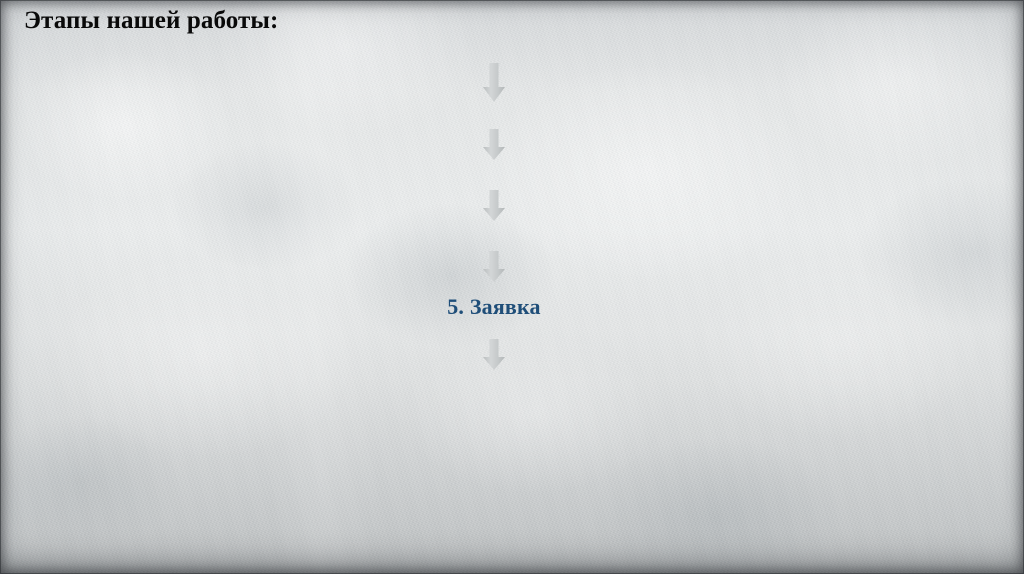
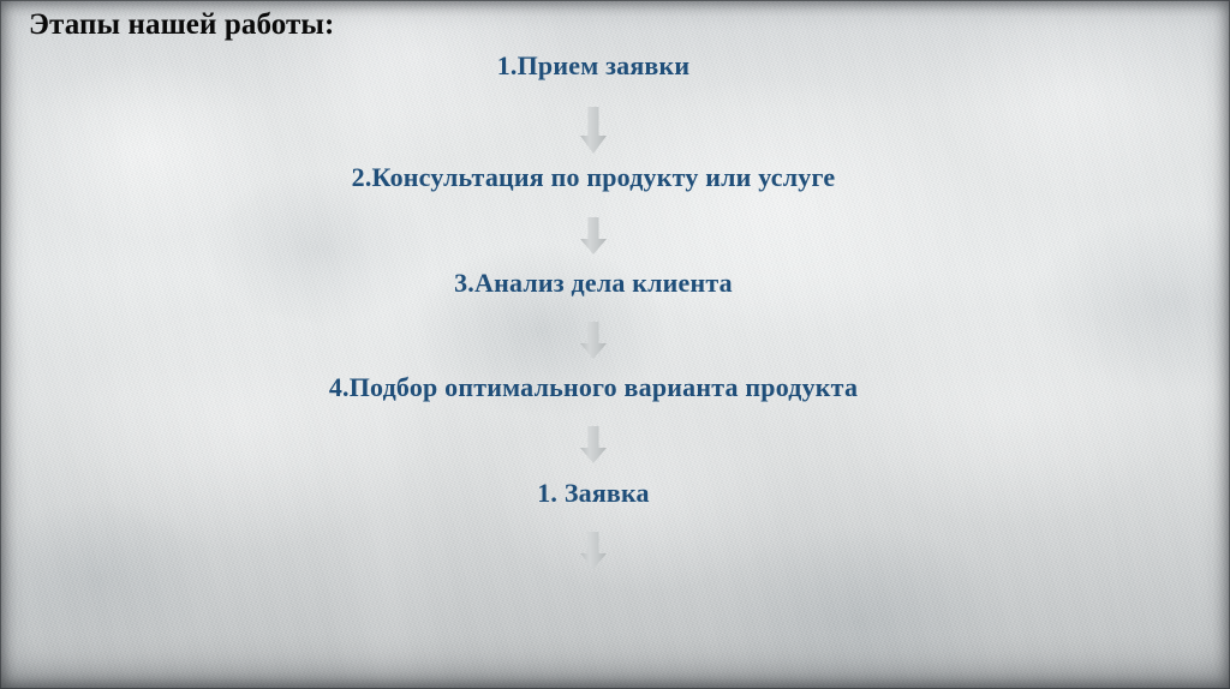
  Этапы нашей работы:
+ 1.Прием заявки
+ 2.Консультация по продукту или услуге
+ 3.Анализ дела клиента
+ 4.Подбор оптимального варианта продукта
- 5. Заявка
+ 1. Заявка
